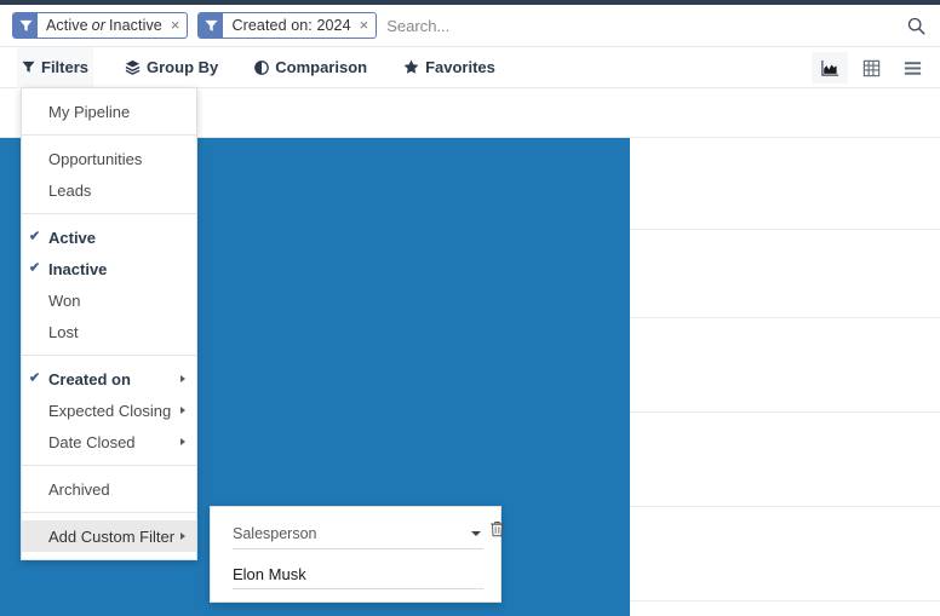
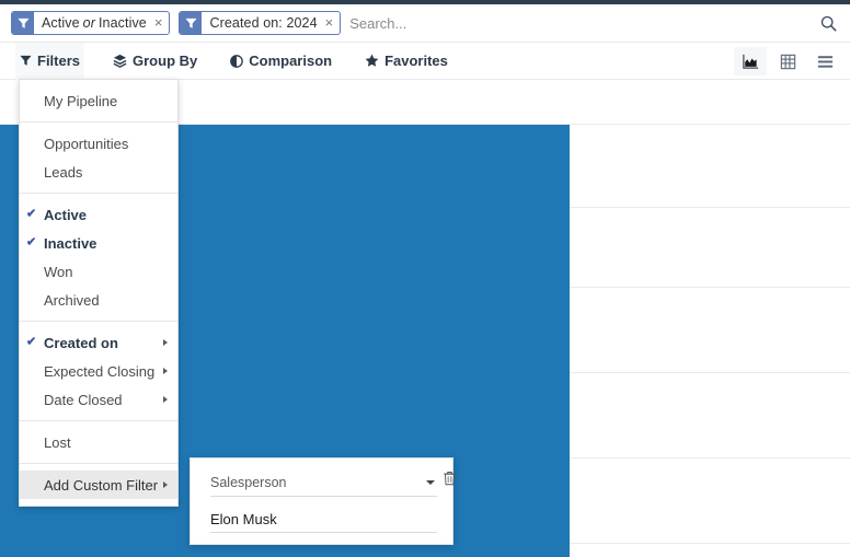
  Active
  or
  Inactive
  ×
  Created on: 2024
  ×
  Search...
  Filters
  Group By
  Comparison
  Favorites
  My Pipeline
  Opportunities
  Leads
  ✔
  Active
  ✔
  Inactive
  Won
- Lost
+ Archived
  ✔
  Created on
  Expected Closing
  Date Closed
- Archived
+ Lost
  Add Custom Filter
  Salesperson
  Elon Musk
